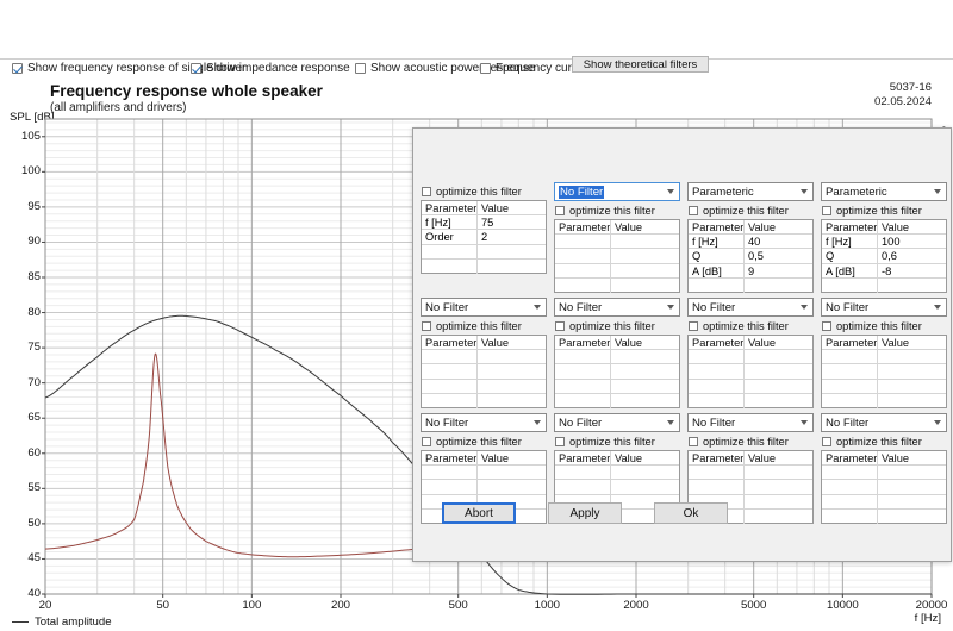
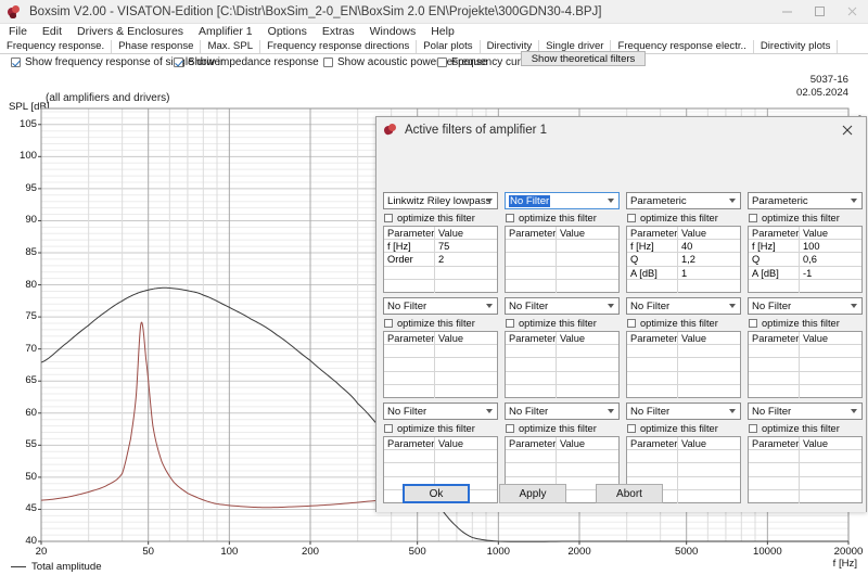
+ Boxsim V2.00 - VISATON-Edition [C:\Distr\BoxSim_2-0_EN\BoxSim 2.0 EN\Projekte\300GDN30-4.BPJ]
+ File
+ Edit
+ Drivers & Enclosures
+ Amplifier 1
+ Options
+ Extras
+ Windows
+ Help
+ Frequency response.
+ Phase response
+ Max. SPL
+ Frequency response directions
+ Polar plots
+ Directivity
+ Single driver
+ Frequency response electr..
+ Directivity plots
  Show frequency response of sile driver
  Show impedance response
  Show acoustic poweesponse
  Frequency cur
  Show theoretical filters
- Frequency response whole speaker
  (all amplifiers and drivers)
  5037-16
  02.05.2024
  SPL [dB]
  f [Hz]
  Total amplitude
  105
  100
  95
  90
  85
  80
  75
  70
  65
  60
  55
  50
  45
  40
  20
  50
  100
  200
  500
  1000
  2000
  5000
  10000
  20000
+ Active filters of amplifier 1
+ Linkwitz Riley lowpass
  optimize this filter
  Parameter
  Value
  f [Hz]
  75
  Order
  2
  No Filter
  optimize this filter
  Parameter
  Value
  Parameteric
  optimize this filter
  Parameter
  Value
  f [Hz]
  40
  Q
- 0,5
+ 1,2
  A [dB]
- 9
+ 1
  Parameteric
  optimize this filter
  Parameter
  Value
  f [Hz]
  100
  Q
  0,6
  A [dB]
- -8
+ -1
  No Filter
  optimize this filter
  Parameter
  Value
  No Filter
  optimize this filter
  Parameter
  Value
  No Filter
  optimize this filter
  Parameter
  Value
  No Filter
  optimize this filter
  Parameter
  Value
  No Filter
  optimize this filter
  Parameter
  Value
  No Filter
  optimize this filter
  Parameter
  Value
  No Filter
  optimize this filter
  Parameter
  Value
  No Filter
  optimize this filter
  Parameter
  Value
- Abort
+ Ok
  Apply
- Ok
+ Abort
